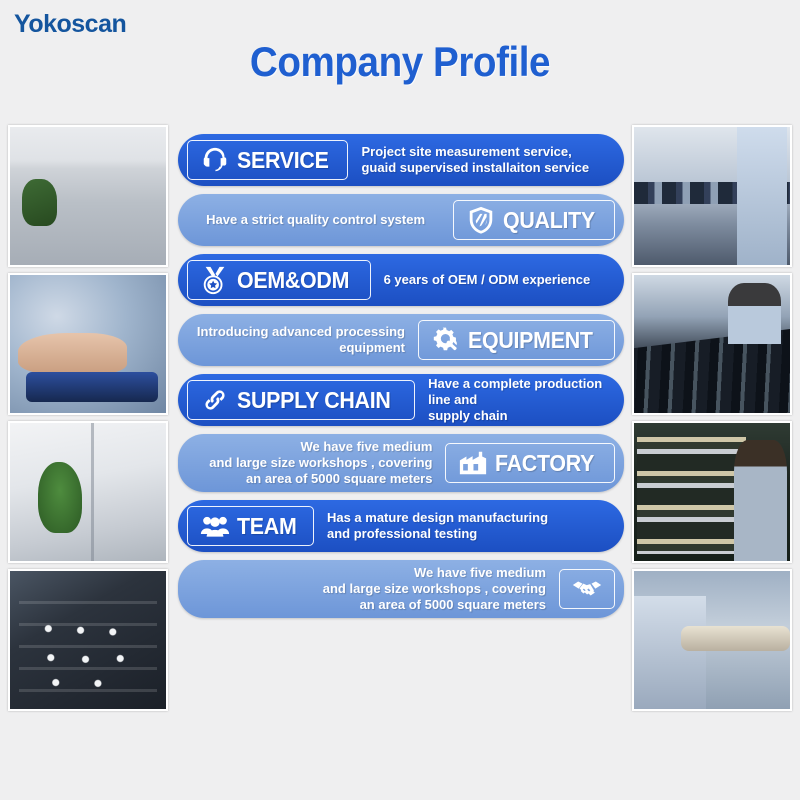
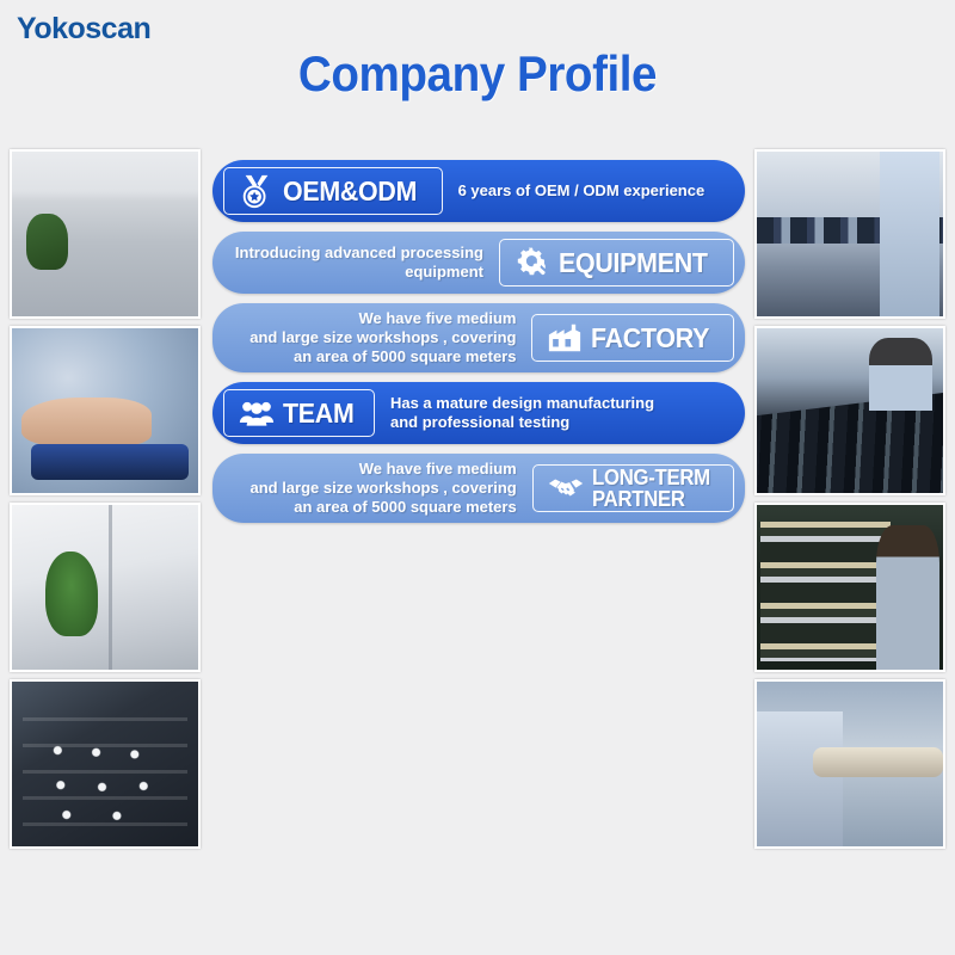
  Yokoscan
  Company Profile
- SERVICE
- Project site measurement service,
- guaid supervised installaiton service
- Have a strict quality control system
- QUALITY
  OEM&ODM
  6 years of OEM / ODM experience
  Introducing advanced processing
  equipment
  EQUIPMENT
- SUPPLY CHAIN
- Have a complete production line and
- supply chain
  We have five medium
  and large size workshops , covering
  an area of 5000 square meters
  FACTORY
  TEAM
  Has a mature design manufacturing
  and professional testing
  We have five medium
  and large size workshops , covering
  an area of 5000 square meters
+ LONG-TERM
+ PARTNER
